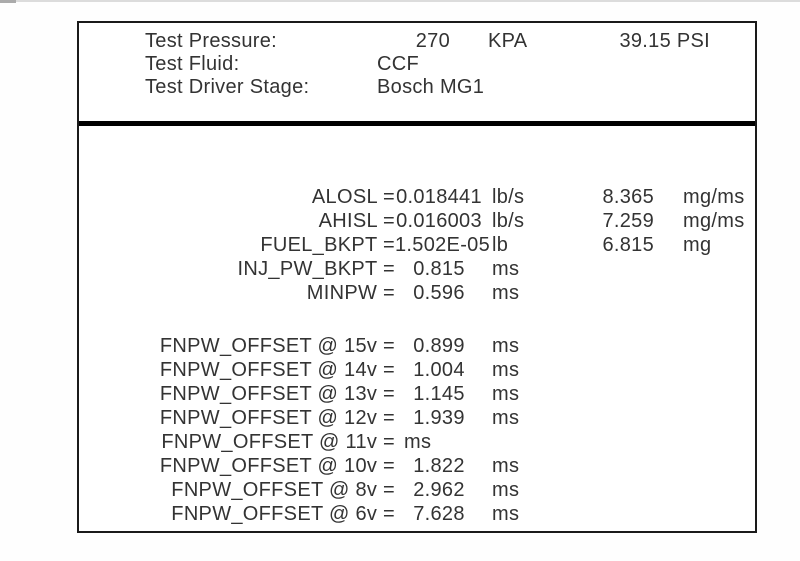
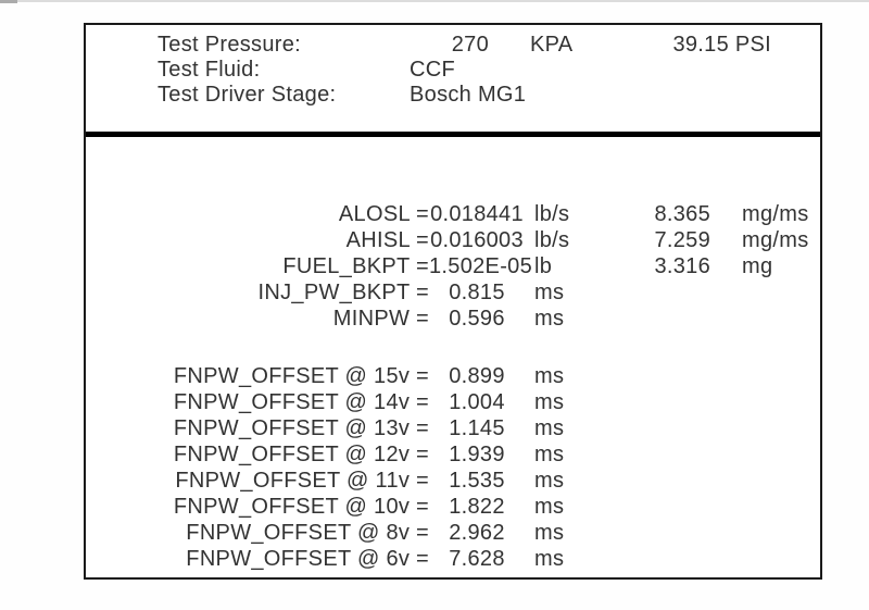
  Test Pressure:
  270
  KPA
  39.15 PSI
  Test Fluid:
  CCF
  Test Driver Stage:
  Bosch M
  ALOSL =
  0.018441
  lb/s
  8.365
  mg/ms
  AHISL =
  0.016003
  lb/s
  7.259
  mg/ms
  FUEL_BKPT =
  1.502E-0
  lb
- 6.815
+ 3.316
  mg
  INJ_PW_BKPT =
  0.815
  ms
  MINPW =
  0.596
  ms
  FNPW_OFFSET @ 15v =
  0.899
  ms
  FNPW_OFFSET @ 14v =
  1.004
  ms
  FNPW_OFFSET @ 13v =
  1.145
  ms
  FNPW_OFFSET @ 12v =
  1.939
  ms
  FNPW_OFFSET @ 11v =
+ 1.535
  ms
  FNPW_OFFSET @ 10v =
  1.822
  ms
  FNPW_OFFSET @ 8v =
  2.962
  ms
  FNPW_OFFSET @ 6v =
  7.628
  ms
